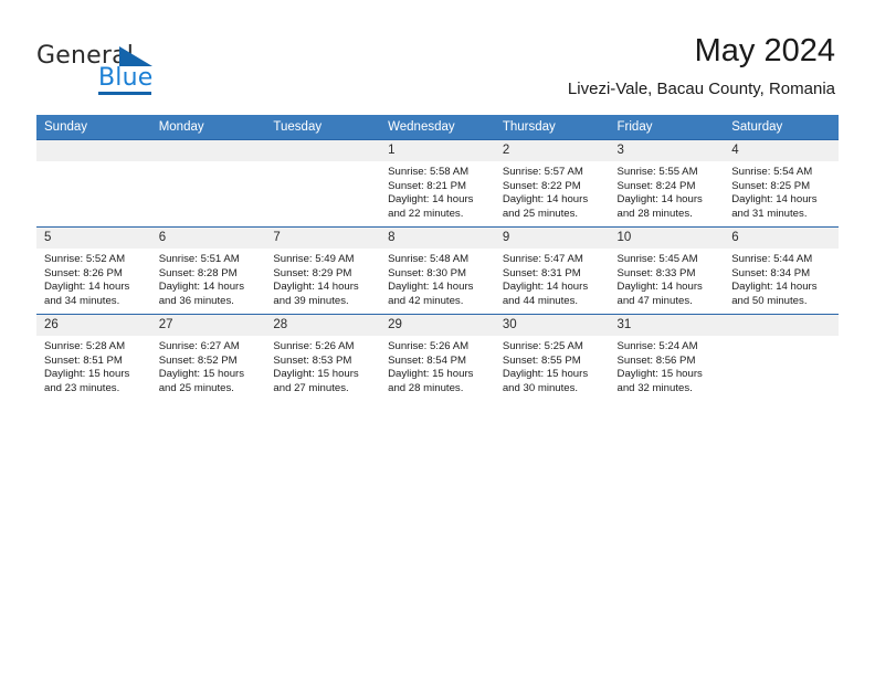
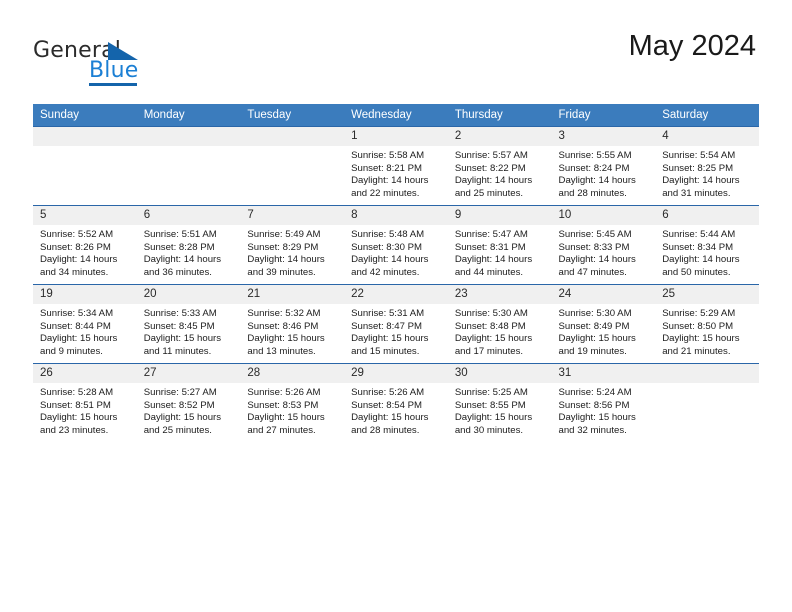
  General
  Blue
  May 2024
- Livezi-Vale, Bacau County, Romania
  Sunday	Monday	Tuesday	Wednesday	Thursday	Friday	Saturday
  			1Sunrise: 5:58 AMSunset: 8:21 PMDaylight: 14 hoursand 22 minutes.	2Sunrise: 5:57 AMSunset: 8:22 PMDaylight: 14 hoursand 25 minutes.	3Sunrise: 5:55 AMSunset: 8:24 PMDaylight: 14 hoursand 28 minutes.	4Sunrise: 5:54 AMSunset: 8:25 PMDaylight: 14 hoursand 31 minutes.
  5Sunrise: 5:52 AMSunset: 8:26 PMDaylight: 14 hoursand 34 minutes.	6Sunrise: 5:51 AMSunset: 8:28 PMDaylight: 14 hoursand 36 minutes.	7Sunrise: 5:49 AMSunset: 8:29 PMDaylight: 14 hoursand 39 minutes.	8Sunrise: 5:48 AMSunset: 8:30 PMDaylight: 14 hoursand 42 minutes.	9Sunrise: 5:47 AMSunset: 8:31 PMDaylight: 14 hoursand 44 minutes.	10Sunrise: 5:45 AMSunset: 8:33 PMDaylight: 14 hoursand 47 minutes.	6Sunrise: 5:44 AMSunset: 8:34 PMDaylight: 14 hoursand 50 minutes.
+ 19Sunrise: 5:34 AMSunset: 8:44 PMDaylight: 15 hoursand 9 minutes.	20Sunrise: 5:33 AMSunset: 8:45 PMDaylight: 15 hoursand 11 minutes.	21Sunrise: 5:32 AMSunset: 8:46 PMDaylight: 15 hoursand 13 minutes.	22Sunrise: 5:31 AMSunset: 8:47 PMDaylight: 15 hoursand 15 minutes.	23Sunrise: 5:30 AMSunset: 8:48 PMDaylight: 15 hoursand 17 minutes.	24Sunrise: 5:30 AMSunset: 8:49 PMDaylight: 15 hoursand 19 minutes.	25Sunrise: 5:29 AMSunset: 8:50 PMDaylight: 15 hoursand 21 minutes.
- 26Sunrise: 5:28 AMSunset: 8:51 PMDaylight: 15 hoursand 23 minutes.	27Sunrise: 6:27 AMSunset: 8:52 PMDaylight: 15 hoursand 25 minutes.	28Sunrise: 5:26 AMSunset: 8:53 PMDaylight: 15 hoursand 27 minutes.	29Sunrise: 5:26 AMSunset: 8:54 PMDaylight: 15 hoursand 28 minutes.	30Sunrise: 5:25 AMSunset: 8:55 PMDaylight: 15 hoursand 30 minutes.	31Sunrise: 5:24 AMSunset: 8:56 PMDaylight: 15 hoursand 32 minutes.
+ 26Sunrise: 5:28 AMSunset: 8:51 PMDaylight: 15 hoursand 23 minutes.	27Sunrise: 5:27 AMSunset: 8:52 PMDaylight: 15 hoursand 25 minutes.	28Sunrise: 5:26 AMSunset: 8:53 PMDaylight: 15 hoursand 27 minutes.	29Sunrise: 5:26 AMSunset: 8:54 PMDaylight: 15 hoursand 28 minutes.	30Sunrise: 5:25 AMSunset: 8:55 PMDaylight: 15 hoursand 30 minutes.	31Sunrise: 5:24 AMSunset: 8:56 PMDaylight: 15 hoursand 32 minutes.
